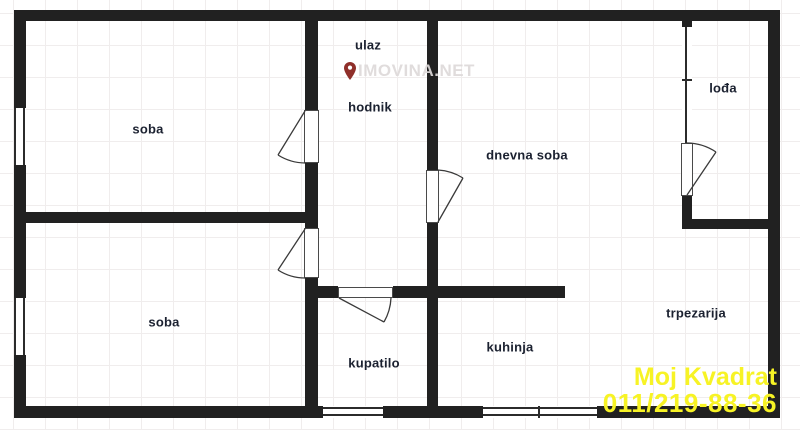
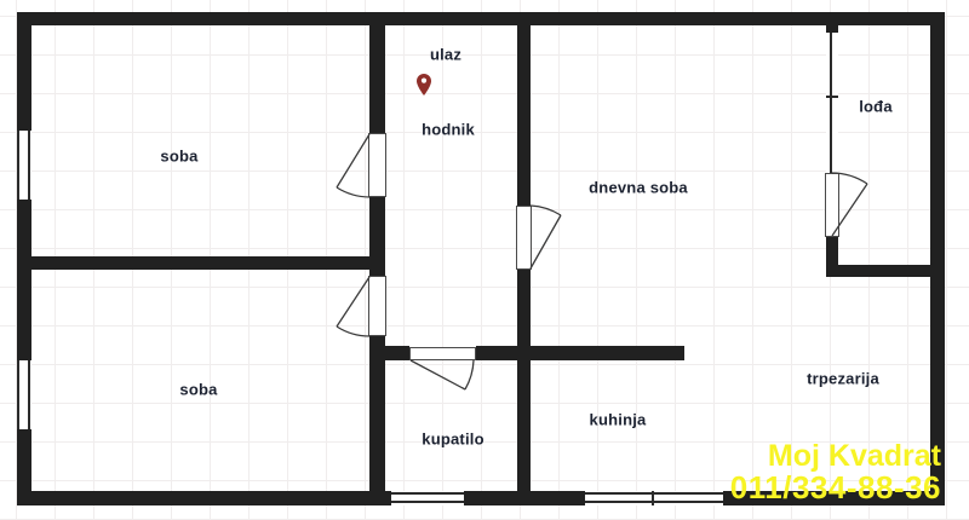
  ulaz
  hodnik
  soba
  dnevna soba
  lođa
  soba
  kupatilo
  kuhinja
  trpezarija
- IMOVINA.NET
  Moj Kvadrat
- 011/219-88-36
+ 011/334-88-36
